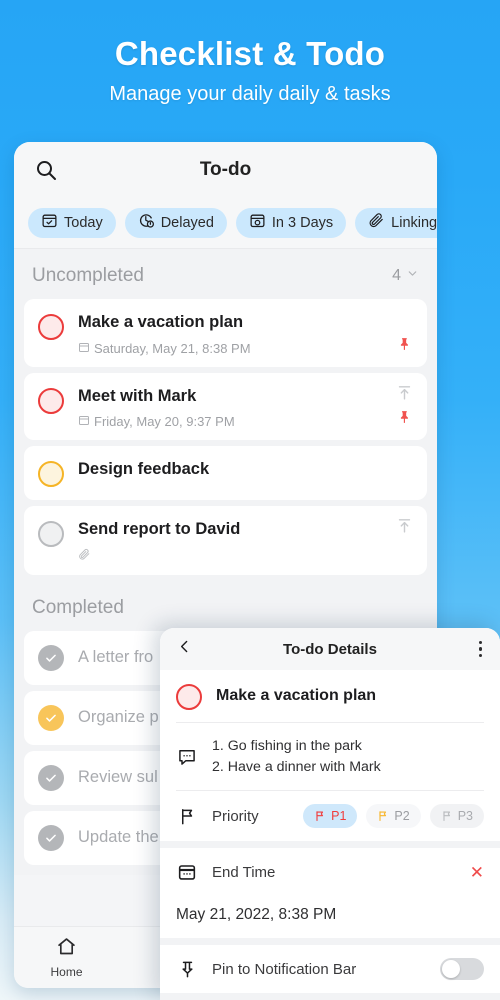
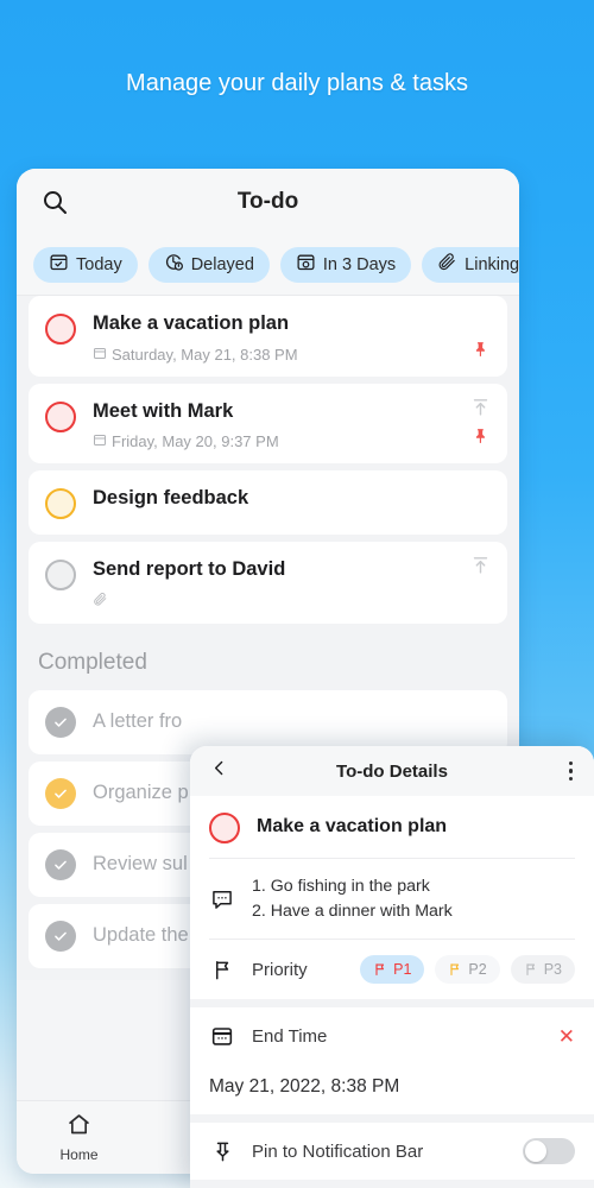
- Checklist & Todo
- Manage your daily daily & tasks
+ Manage your daily plans & tasks
  To-do
  Today
  Delayed
  In 3 Days
- Uncompleted
- 4
  Make a vacation plan
  Saturday, May 21, 8:38 PM
  Meet with Mark
  Friday, May 20, 9:37 PM
  Design feedback
  Send report to David
  Completed
  A letter fro
  Organize p
  Review sul
  Update the
  Home
  To-do Details
  Make a vacation plan
  1. Go fishing in the park
  2. Have a dinner with Mark
  Priority
  P1
  P2
  P3
  End Time
  ✕
  May 21, 2022, 8:38 PM
  Pin to Notification Bar
